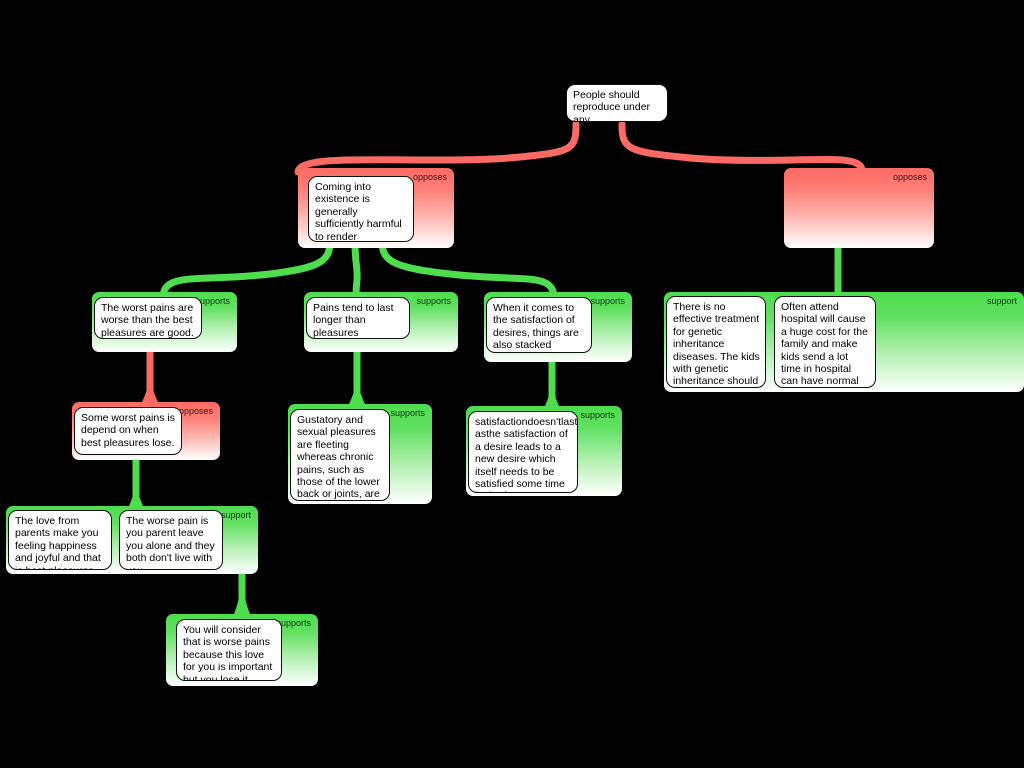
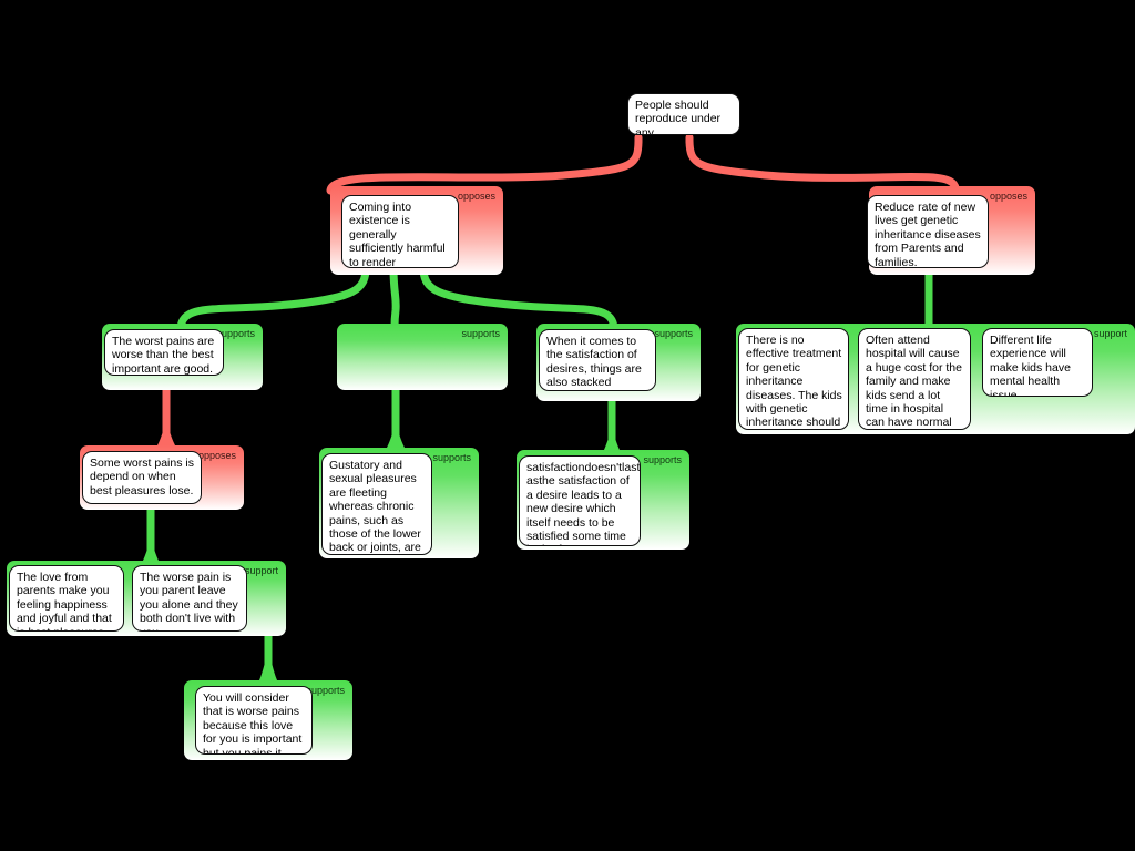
  opposes
  Coming into existence is generally sufficiently harmful to render
  opposes
+ Reduce rate of new lives get genetic inheritance diseases from Parents and families.
  upports
- The worst pains are worse than the best pleasures are good.
+ The worst pains are worse than the best important are good.
  supports
- Pains tend to last longer than pleasures
  supports
  When it comes to the satisfaction of desires, things are also stacked
  support
  There is no effective treatment for genetic inheritance diseases. The kids with genetic inheritance should
  Often attend hospital will cause a huge cost for the family and make kids send a lot time in hospital can have normal
+ Different life experience will make kids have mental health issue.
  opposes
  Some worst pains is depend on when best pleasures lose.
  supports
  Gustatory and sexual pleasures are fleeting whereas chronic pains, such as those of the lower back or joints, are
  supports
  satisfactiondoesn'tlast asthe satisfaction of a desire leads to a new desire which itself needs to be satisfied some time
  support
  The love from parents make you feeling happiness and joyful and that
  The worse pain is you parent leave you alone and they both don't live with
  upports
- You will consider that is worse pains because this love for you is important but you lose it.
+ You will consider that is worse pains because this love for you is important but you pains it.
